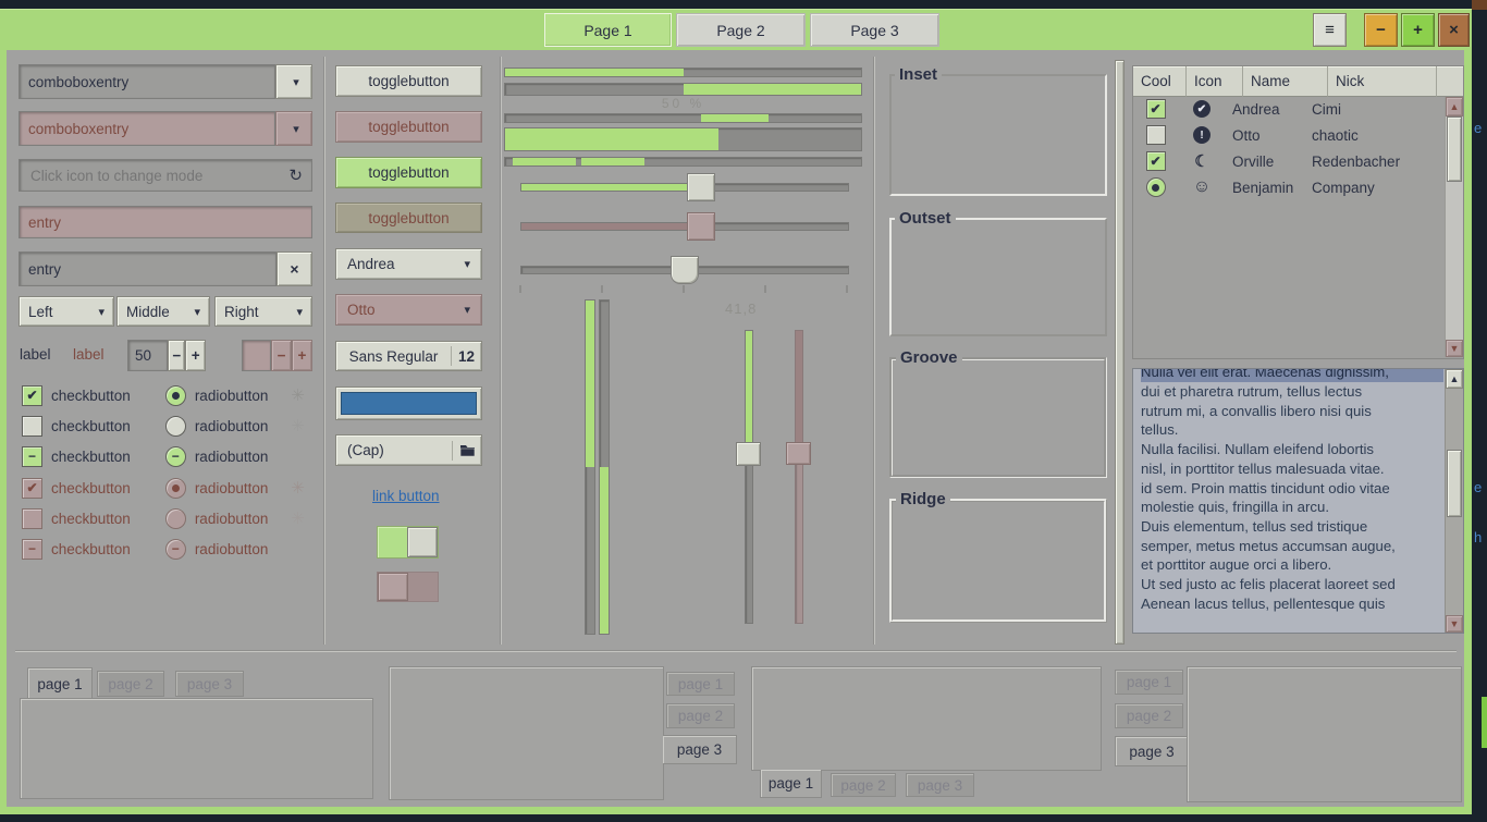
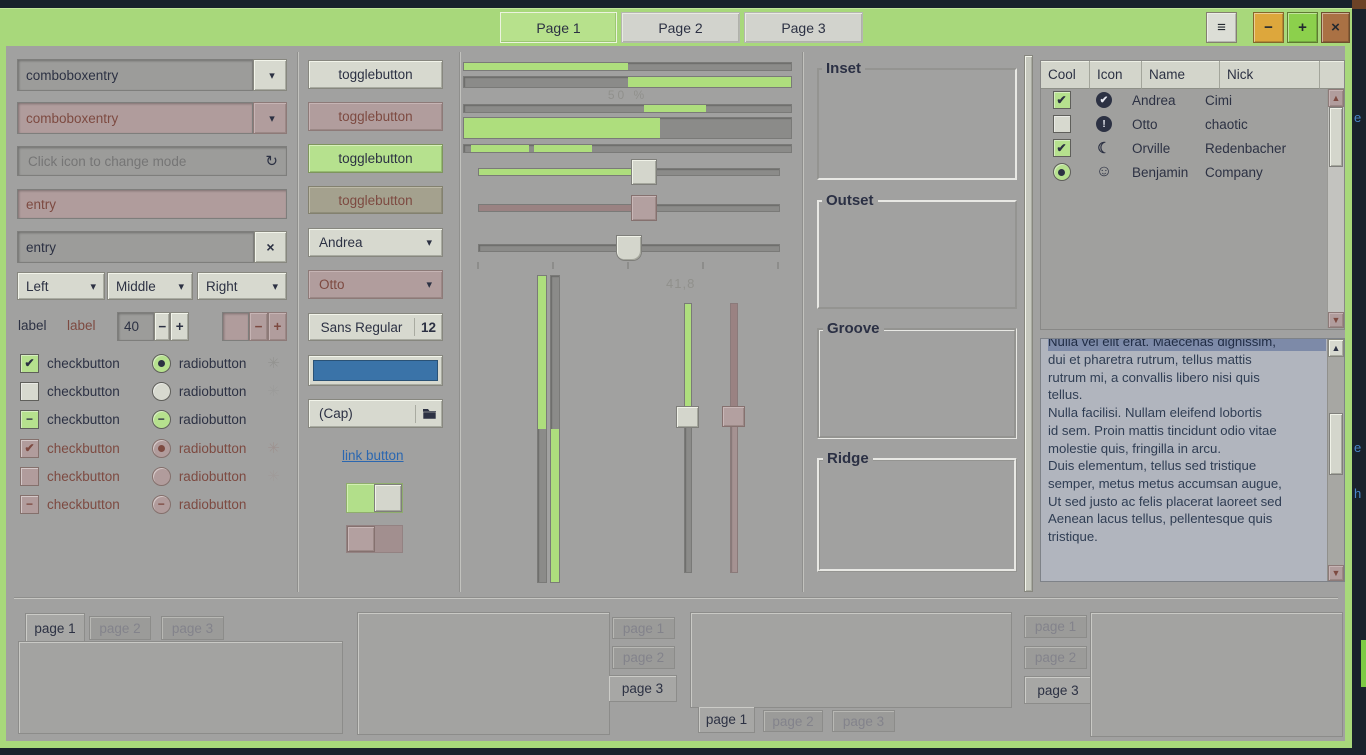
  e
  e
  h
  Page 1
  Page 2
  Page 3
  ≡
  −
  +
  ×
  comboboxentry
  ▾
  comboboxentry
  ▾
  Click icon to change mode
  ↻
  entry
  entry
  ×
  Left
  ▾
  Middle
  ▾
  Right
  ▾
  label
  label
- 50
+ 40
  −
  +
  −
  +
  ✔
  checkbutton
  radiobutton
  checkbutton
  radiobutton
  −
  checkbutton
  −
  radiobutton
  ✔
  checkbutton
  radiobutton
  checkbutton
  radiobutton
  −
  checkbutton
  −
  radiobutton
  togglebutton
  togglebutton
  togglebutton
  togglebutton
  Andrea
  ▾
  Otto
  ▾
  Sans Regular
  12
  (Cap)
  link button
  Inset
  Outset
  Groove
  Ridge
  Cool
  Icon
  Name
  Nick
  ✔
  ✔
  Andrea
  Cimi
  !
  Otto
  chaotic
  ✔
  ☾
  Orville
  Redenbacher
  ☺
  Benjamin
  Company
  ▲
  ▼
  Nulla vel elit erat. Maecenas dignissim,
- dui et pharetra rutrum, tellus lectus
+ dui et pharetra rutrum, tellus mattis
  rutrum mi, a convallis libero nisi quis
  tellus.
  Nulla facilisi. Nullam eleifend lobortis
- nisl, in porttitor tellus malesuada vitae.
  id sem. Proin mattis tincidunt odio vitae
  molestie quis, fringilla in arcu.
  Duis elementum, tellus sed tristique
  semper, metus metus accumsan augue,
- et porttitor augue orci a libero.
  Ut sed justo ac felis placerat laoreet sed
  Aenean lacus tellus, pellentesque quis
+ tristique.
  ▲
  ▼
  page 1
  page 2
  page 3
  page 1
  page 2
  page 3
  page 1
  page 2
  page 3
  page 1
  page 2
  page 3
